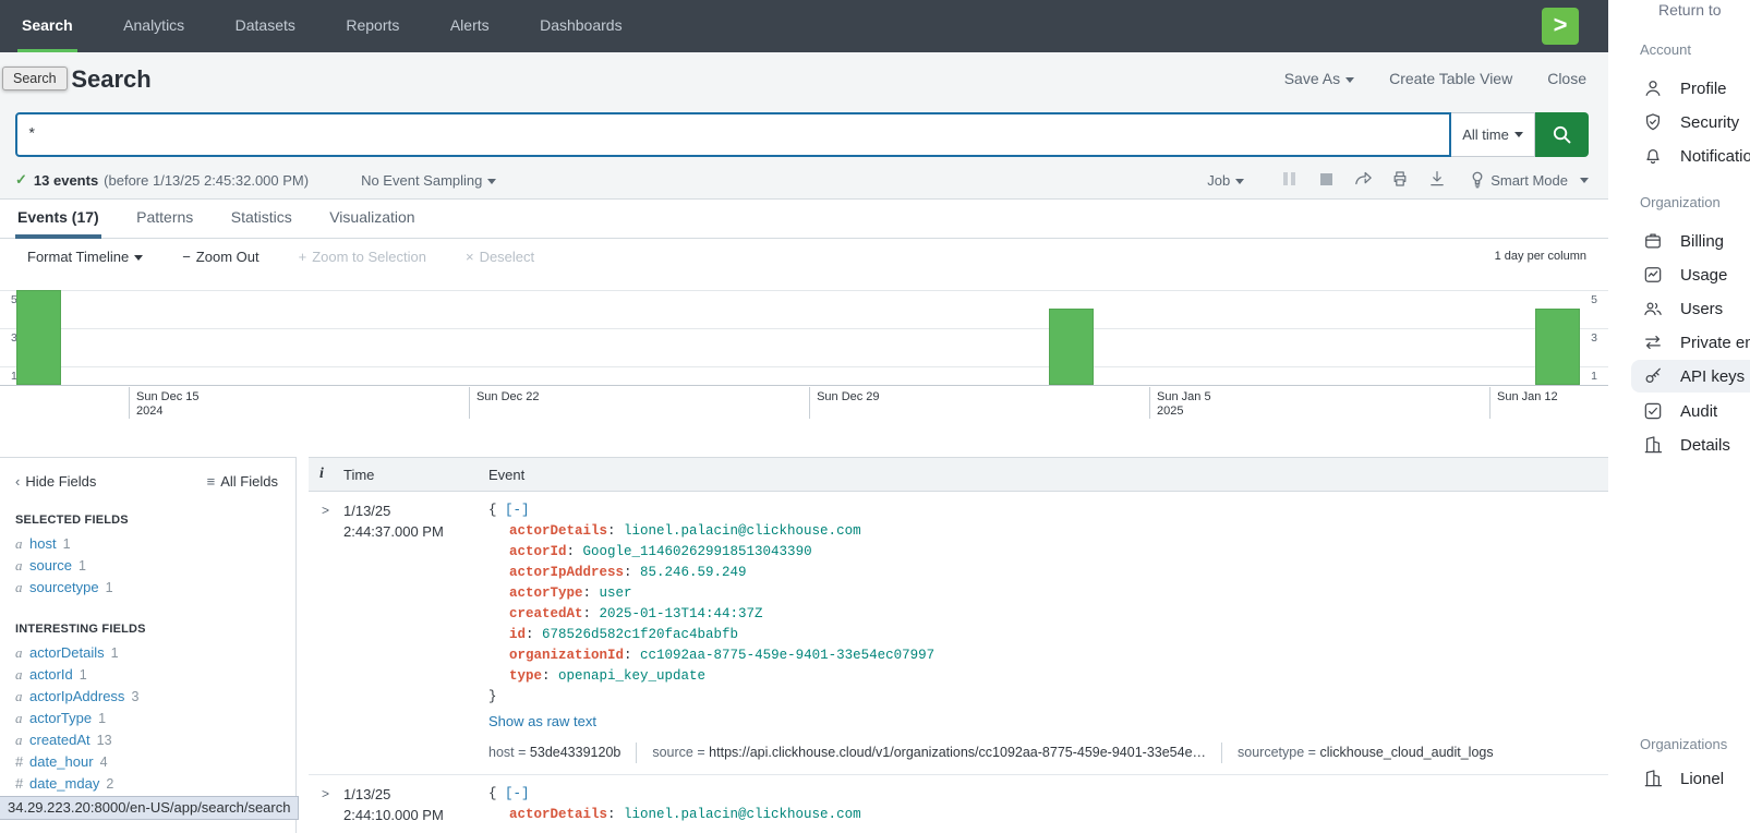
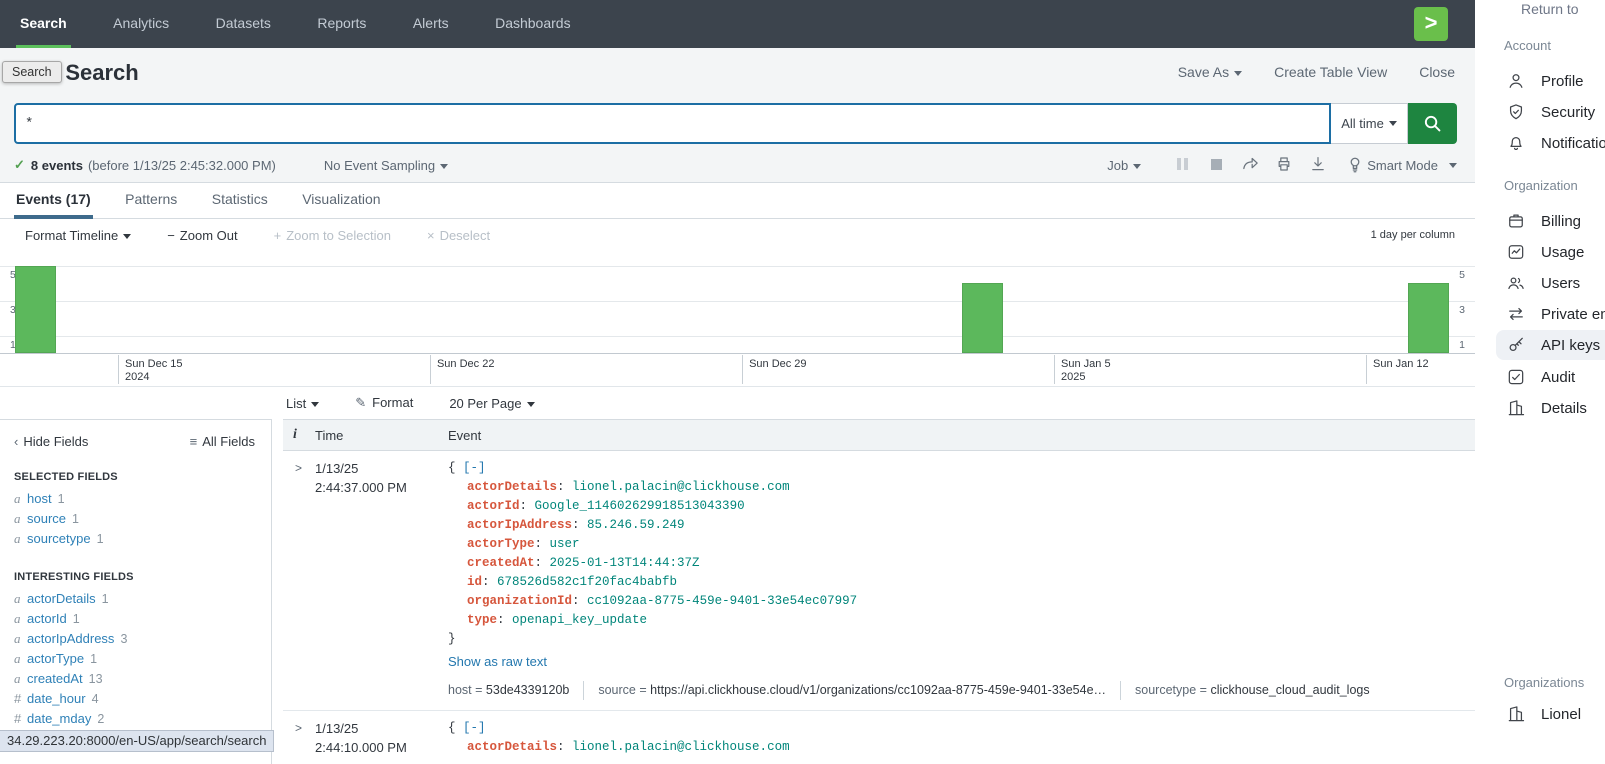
  Search Analytics Datasets Reports Alerts Dashboards
  >
  Search
  Save As
  Create Table View
  Close
  *
  All time
  ✓
- 13 events
+ 8 events
  (before 1/13/25 2:45:32.000 PM)
  No Event Sampling
  Job
  Smart Mode
  Events (17) Patterns Statistics Visualization
  Format Timeline
  − Zoom Out
  + Zoom to Selection
  × Deselect
  1 day per column
  5
  3
  1
  5
  3
  1
  Sun Dec 15
  2024
  Sun Dec 22
  Sun Dec 29
  Sun Jan 5
  2025
  Sun Jan 12
+ List
+ ✎ Format
+ 20 Per Page
  ‹ Hide Fields
  ≡ All Fields
  SELECTED FIELDS
  a host 1
  a source 1
  a sourcetype 1
  INTERESTING FIELDS
  a actorDetails 1
  a actorId 1
  a actorIpAddress 3
  a actorType 1
  a createdAt 13
  # date_hour 4
  # date_mday 2
  i
  Time
  Event
  >
  1/13/25
  2:44:37.000 PM
  { [-]
  actorDetails: lionel.palacin@clickhouse.com
  actorId: Google_114602629918513043390
  actorIpAddress: 85.246.59.249
  actorType: user
  createdAt: 2025-01-13T14:44:37Z
  id: 678526d582c1f20fac4babfb
  organizationId: cc1092aa-8775-459e-9401-33e54ec07997
  type: openapi_key_update
  }
  Show as raw text
  host = 53de4339120b
  source = https://api.clickhouse.cloud/v1/organizations/cc1092aa-8775-459e-9401-33e54e…
  sourcetype = clickhouse_cloud_audit_logs
  >
  1/13/25
  2:44:10.000 PM
  { [-]
  actorDetails: lionel.palacin@clickhouse.com
  34.29.223.20:8000/en-US/app/search/search
  Return to
  Account
  Profile
  Security
  Notificatio
  Organization
  Billing
  Usage
  Users
  API keys
  Audit
  Details
  Organizations
  Lionel
